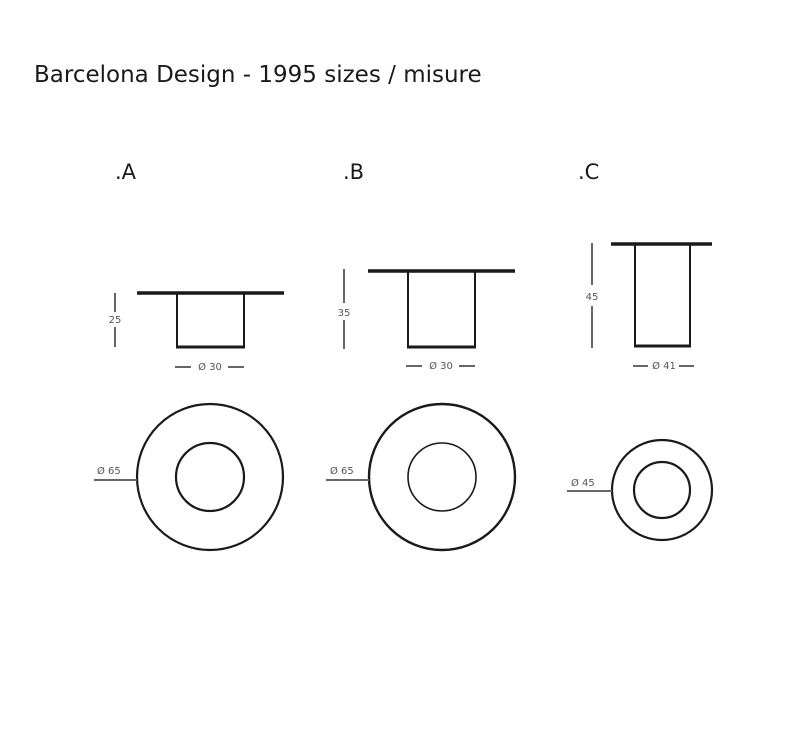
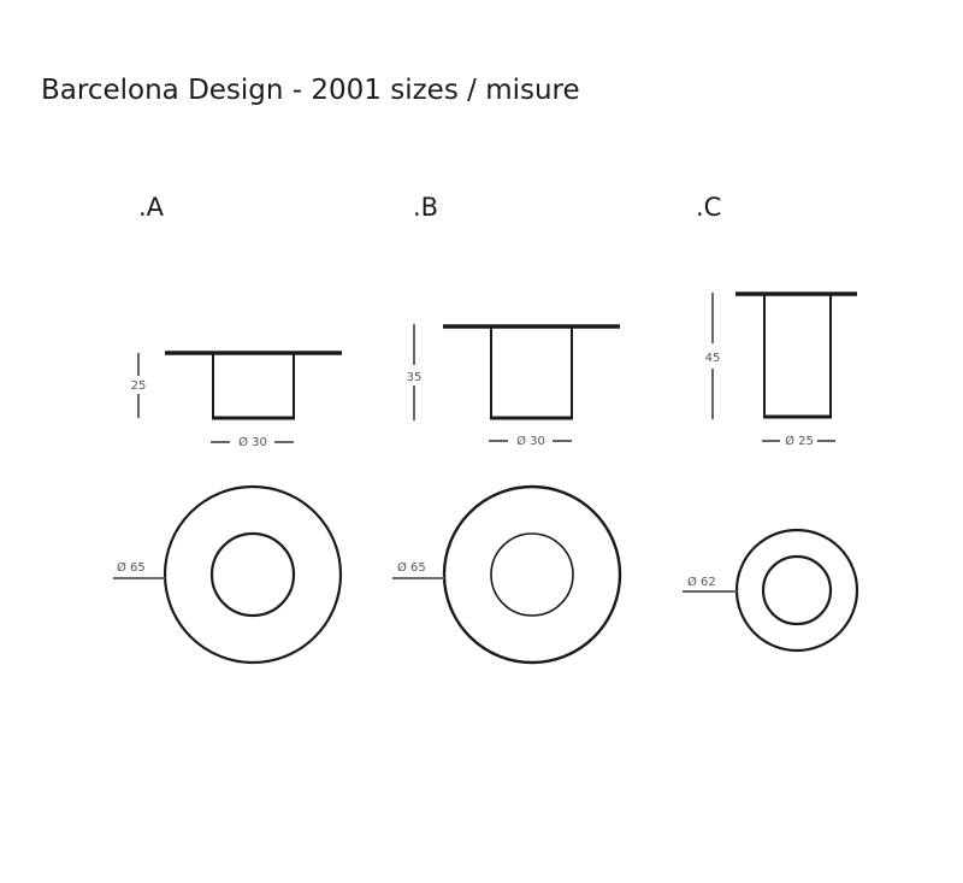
- Barcelona Design - 1995 sizes / misure
+ Barcelona Design - 2001 sizes / misure
  .A
  .B
  .C
  25
  Ø 30
  35
  Ø 30
  45
- Ø 41
+ Ø 25
  Ø 65
  Ø 65
- Ø 45
+ Ø 62
